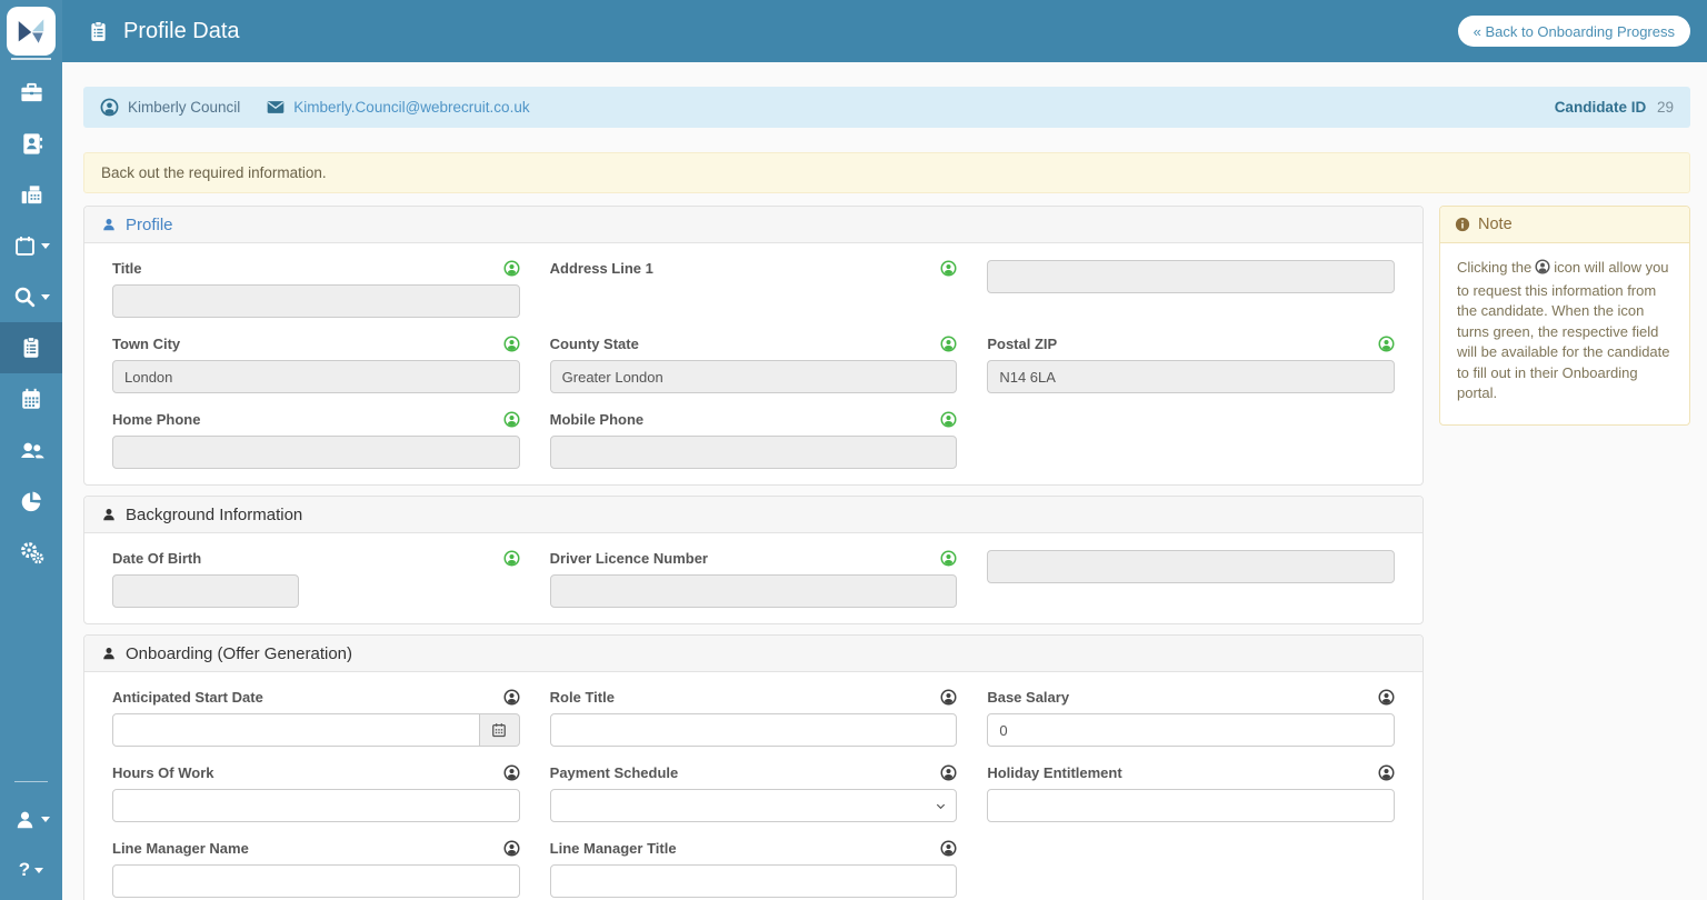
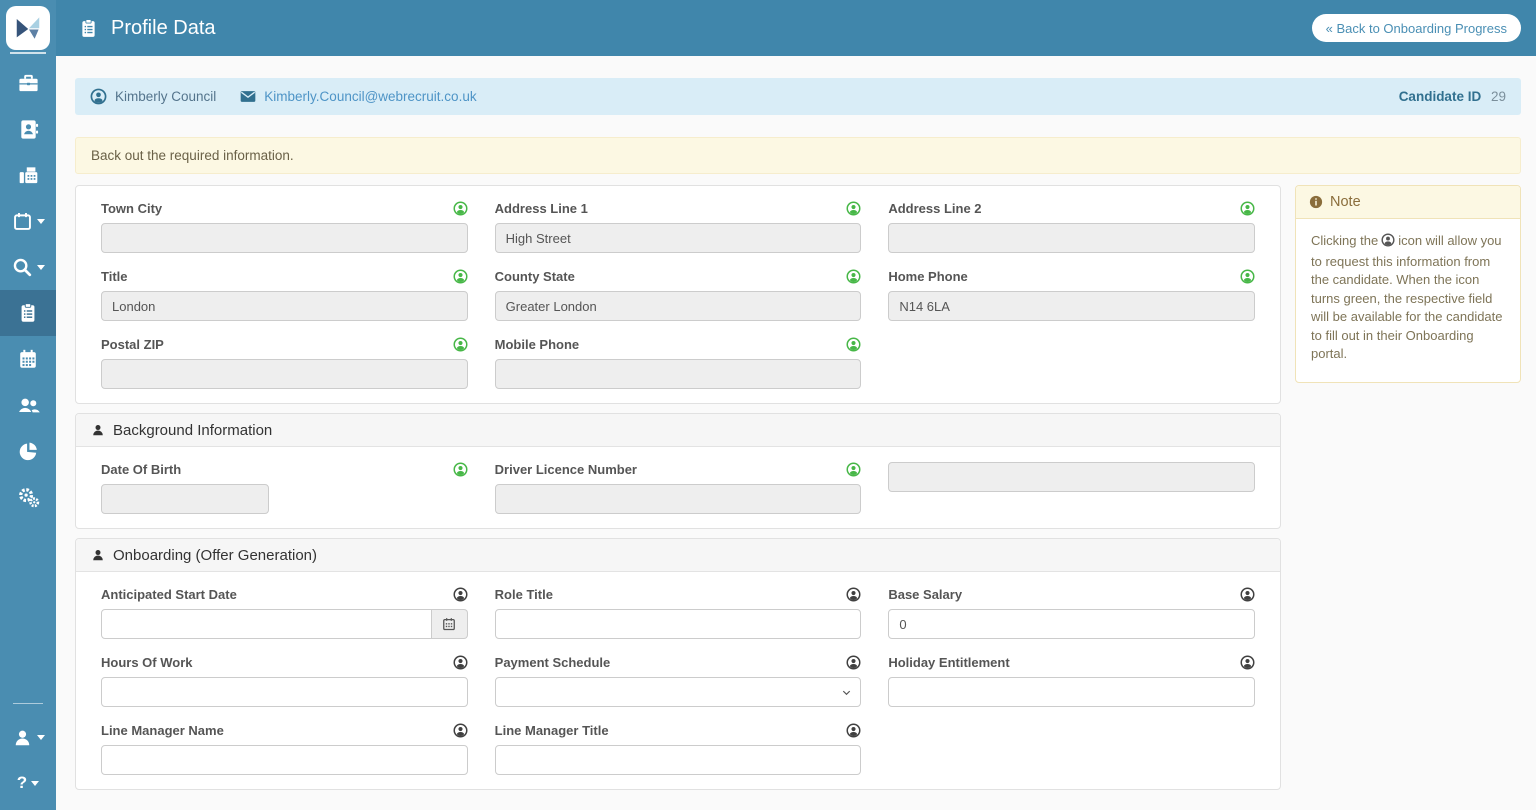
  ?
  Profile Data
  « Back to Onboarding Progress
  Kimberly Council
  Kimberly.Council@webrecruit.co.uk
  Candidate ID 29
  Back out the required information.
- Profile
- Title
+ Town City
  Address Line 1
+ High Street
+ Address Line 2
- Town City
+ Title
  London
  County State
  Greater London
- Postal ZIP
+ Home Phone
  N14 6LA
- Home Phone
+ Postal ZIP
  Mobile Phone
  Background Information
  Date Of Birth
  Driver Licence Number
  Onboarding (Offer Generation)
  Anticipated Start Date
  Role Title
  Base Salary
  0
  Hours Of Work
  Payment Schedule
  Holiday Entitlement
  Line Manager Name
  Line Manager Title
  Note
  Clicking the icon will allow you to request this information from the candidate. When the icon turns green, the respective field will be available for the candidate to fill out in their Onboarding portal.
